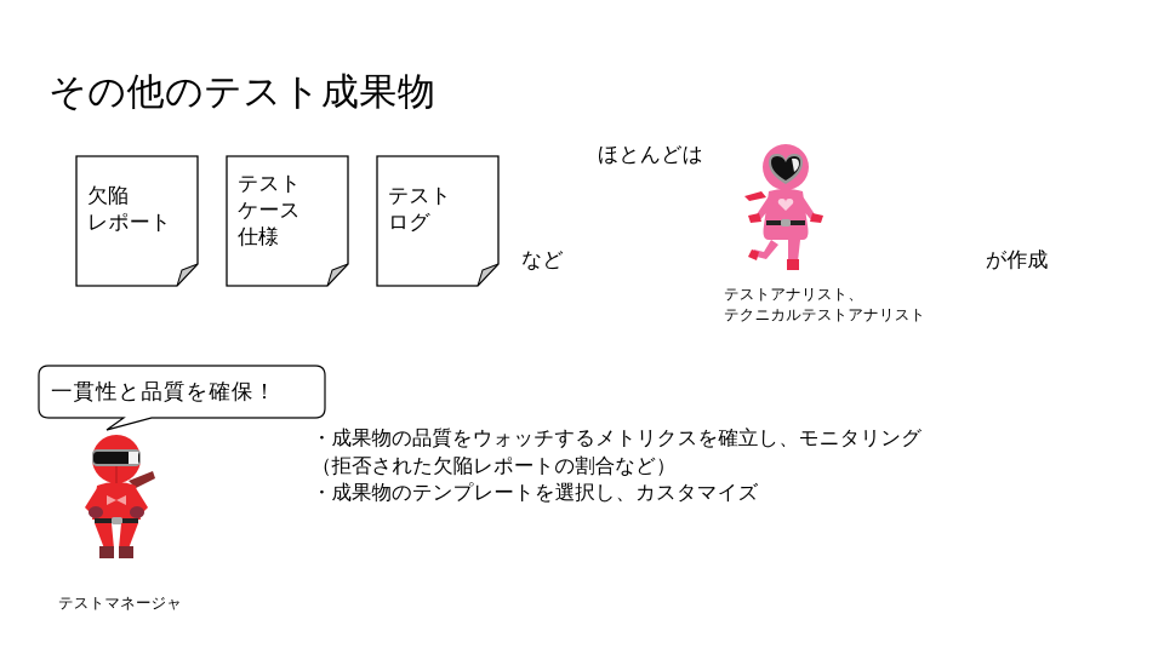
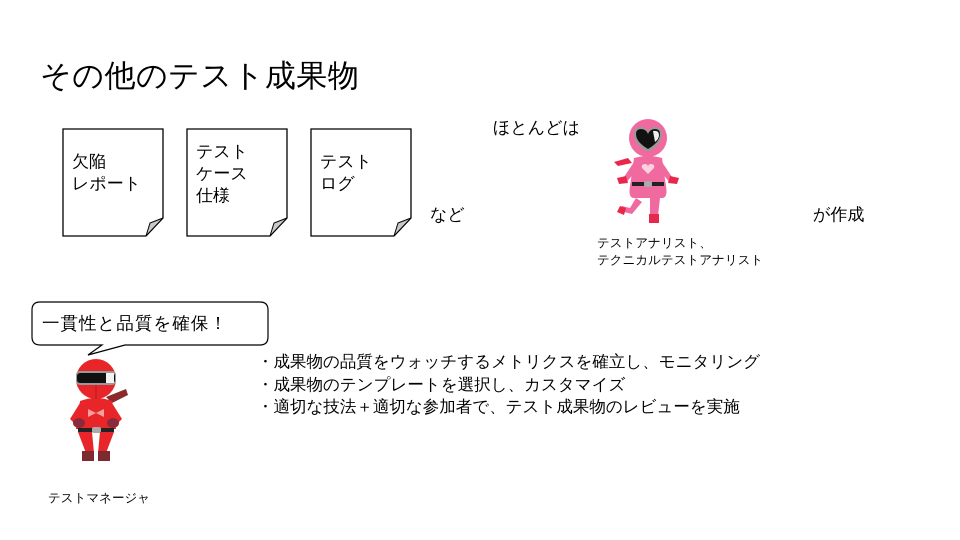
  その他のテスト成果物
  欠陥
  レポート
  テスト
  ケース
  仕様
  テスト
  ログ
  など
  ほとんどは
  が作成
  テストアナリスト、
  テクニカルテストアナリスト
  一貫性と品質を確保！
  テストマネージャ
  ・成果物の品質をウォッチするメトリクスを確立し、モニタリング
- （拒否された欠陥レポートの割合など）
  ・成果物のテンプレートを選択し、カスタマイズ
+ ・適切な技法＋適切な参加者で、テスト成果物のレビューを実施
